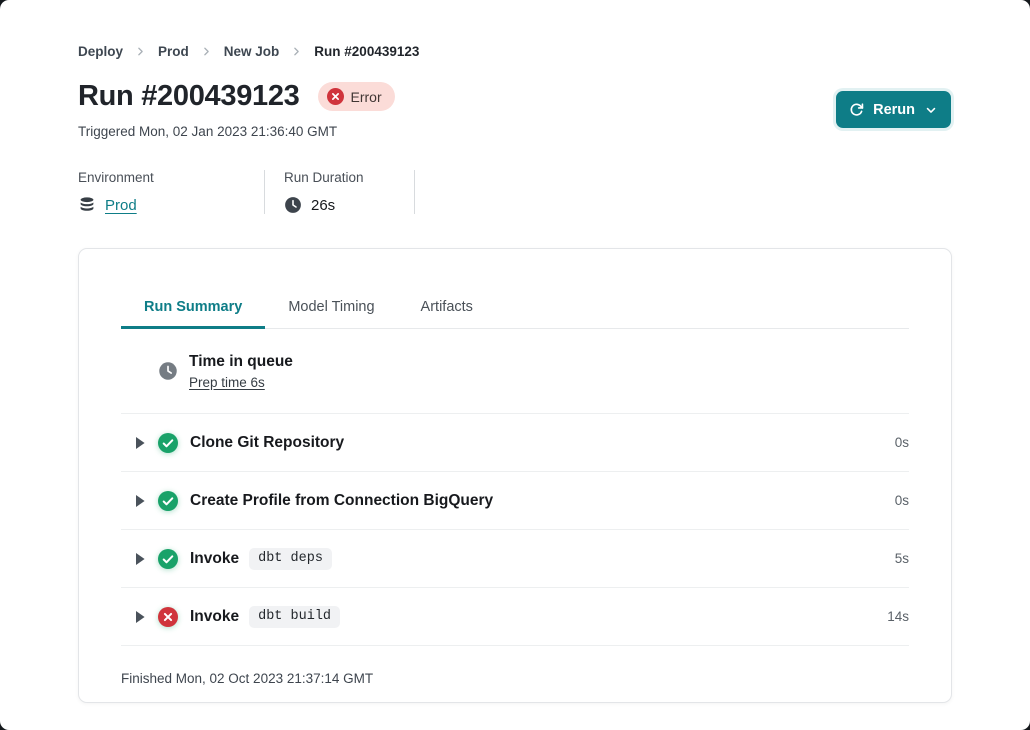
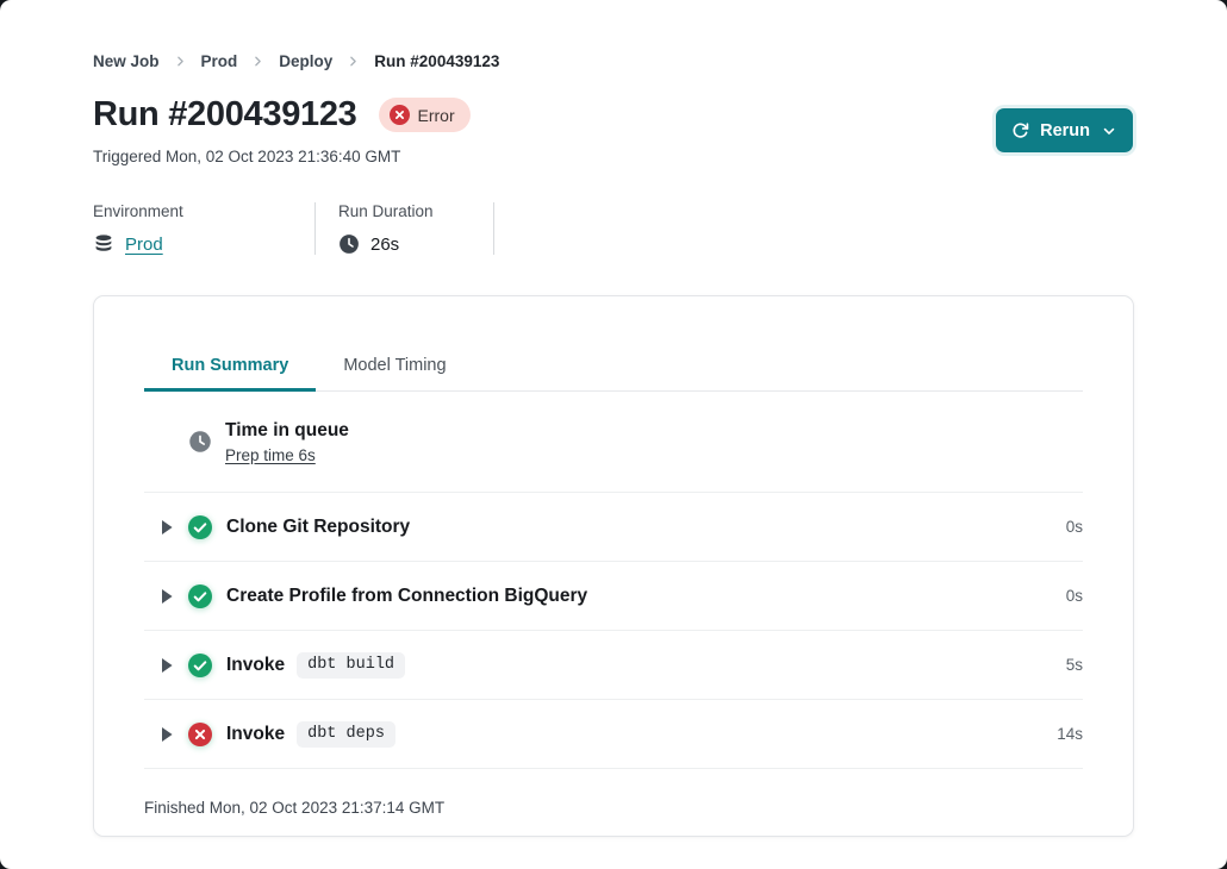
- Deploy
+ New Job
  Prod
- New Job
+ Deploy
  Run #200439123
  Run #200439123
  Error
- Triggered Mon, 02 Jan 2023 21:36:40 GMT
+ Triggered Mon, 02 Oct 2023 21:36:40 GMT
  Rerun
  Environment
  Prod
  Run Duration
  26s
  Run Summary
  Model Timing
- Artifacts
  Time in queue
  Prep time 6s
  Clone Git Repository
  0s
  Create Profile from Connection BigQuery
  0s
  Invoke
- dbt deps
+ dbt build
  5s
  Invoke
- dbt build
+ dbt deps
  14s
  Finished Mon, 02 Oct 2023 21:37:14 GMT
